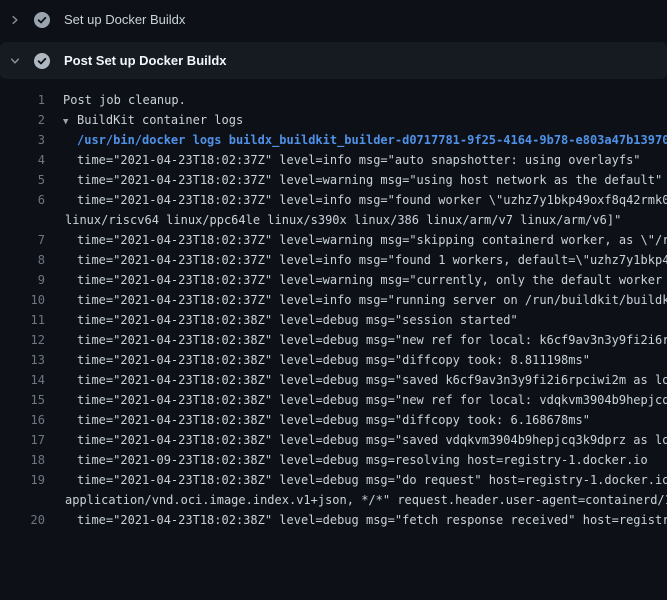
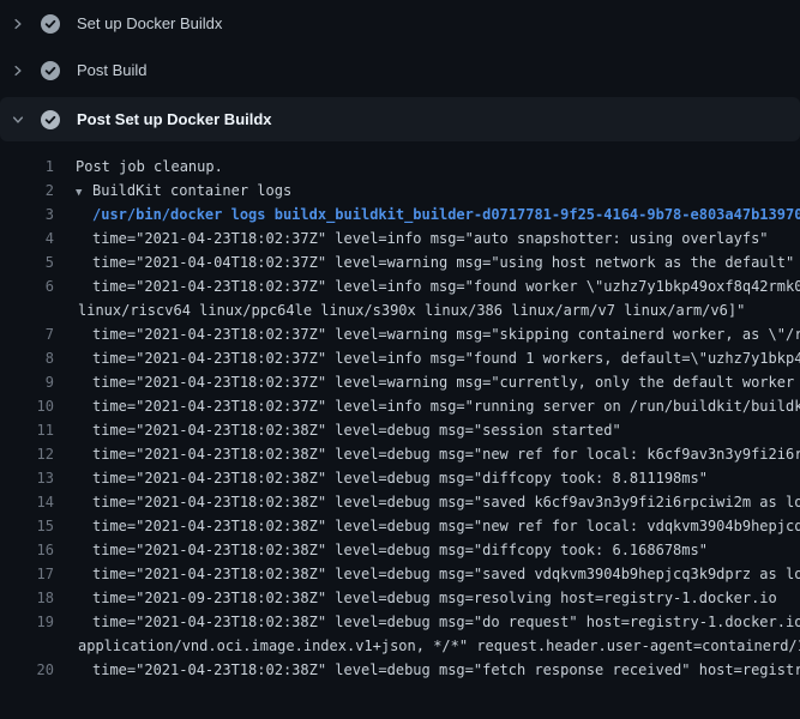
  Set up Docker Buildx
+ Post Build
  Post Set up Docker Buildx
  1
  Post job cleanup.
  2
  ▼ BuildKit container logs
  3
  /usr/bin/docker logs buildx_buildkit_builder-d0717781-9f25-4164-9b78-e803a47b13970
  4
  time="2021-04-23T18:02:37Z" level=info msg="auto snapshotter: using overlayfs"
  5
- time="2021-04-23T18:02:37Z" level=warning msg="using host network as the default"
+ time="2021-04-04T18:02:37Z" level=warning msg="using host network as the default"
  6
  time="2021-04-23T18:02:37Z" level=info msg="found worker \"uzhz7y1bkp49oxf8q42rmk0
  linux/riscv64 linux/ppc64le linux/s390x linux/386 linux/arm/v7 linux/arm/v6]"
  7
  time="2021-04-23T18:02:37Z" level=warning msg="skipping containerd worker, as \"/r
  8
  time="2021-04-23T18:02:37Z" level=info msg="found 1 workers, default=\"uzhz7y1bkp4
  9
  time="2021-04-23T18:02:37Z" level=warning msg="currently, only the default worker
  10
  time="2021-04-23T18:02:37Z" level=info msg="running server on /run/buildkit/buildk
  11
  time="2021-04-23T18:02:38Z" level=debug msg="session started"
  12
  time="2021-04-23T18:02:38Z" level=debug msg="new ref for local: k6cf9av3n3y9fi2i6r
  13
  time="2021-04-23T18:02:38Z" level=debug msg="diffcopy took: 8.811198ms"
  14
  time="2021-04-23T18:02:38Z" level=debug msg="saved k6cf9av3n3y9fi2i6rpciwi2m as lo
  15
  time="2021-04-23T18:02:38Z" level=debug msg="new ref for local: vdqkvm3904b9hepjcq
  16
  time="2021-04-23T18:02:38Z" level=debug msg="diffcopy took: 6.168678ms"
  17
  time="2021-04-23T18:02:38Z" level=debug msg="saved vdqkvm3904b9hepjcq3k9dprz as lo
  18
  time="2021-09-23T18:02:38Z" level=debug msg=resolving host=registry-1.docker.io
  19
  time="2021-04-23T18:02:38Z" level=debug msg="do request" host=registry-1.docker.io
  application/vnd.oci.image.index.v1+json, */*" request.header.user-agent=containerd/
  20
  time="2021-04-23T18:02:38Z" level=debug msg="fetch response received" host=registr
